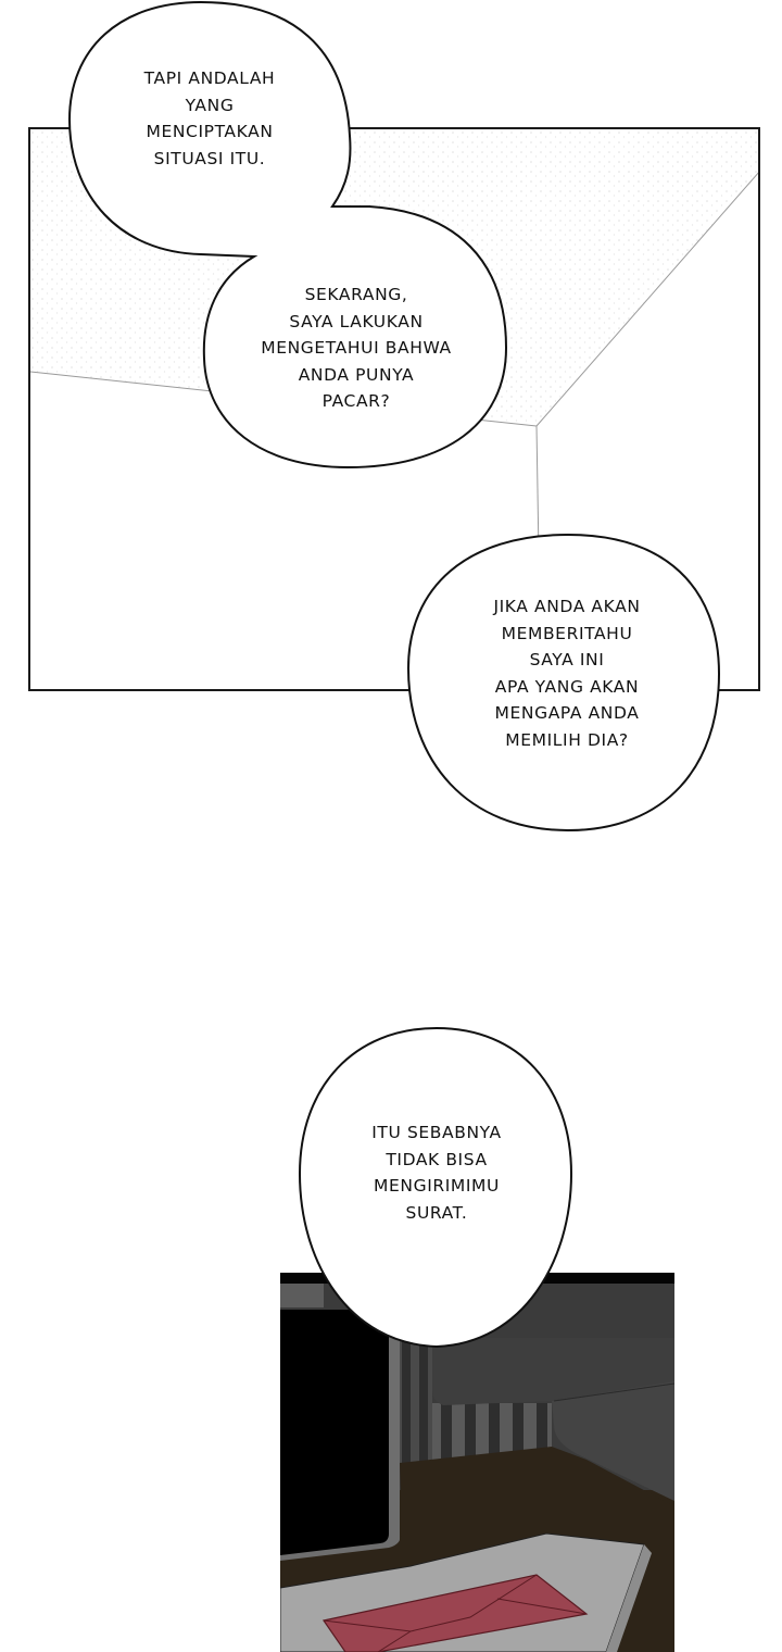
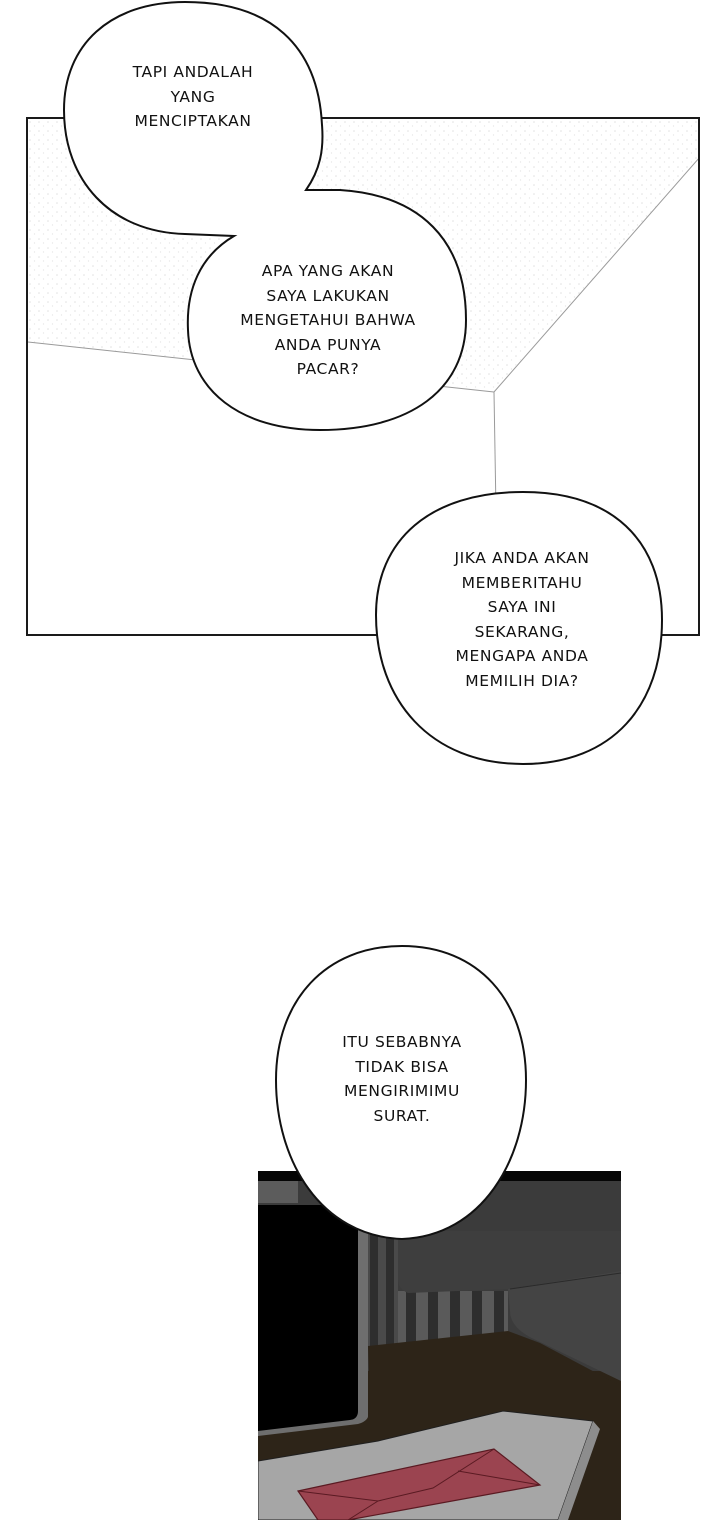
  TAPI ANDALAH
  YANG
  MENCIPTAKAN
- SITUASI ITU.
- SEKARANG,
+ APA YANG AKAN
  SAYA LAKUKAN
  MENGETAHUI BAHWA
  ANDA PUNYA
  PACAR?
  JIKA ANDA AKAN
  MEMBERITAHU
  SAYA INI
- APA YANG AKAN
+ SEKARANG,
  MENGAPA ANDA
  MEMILIH DIA?
  ITU SEBABNYA
  TIDAK BISA
  MENGIRIMIMU
  SURAT.
